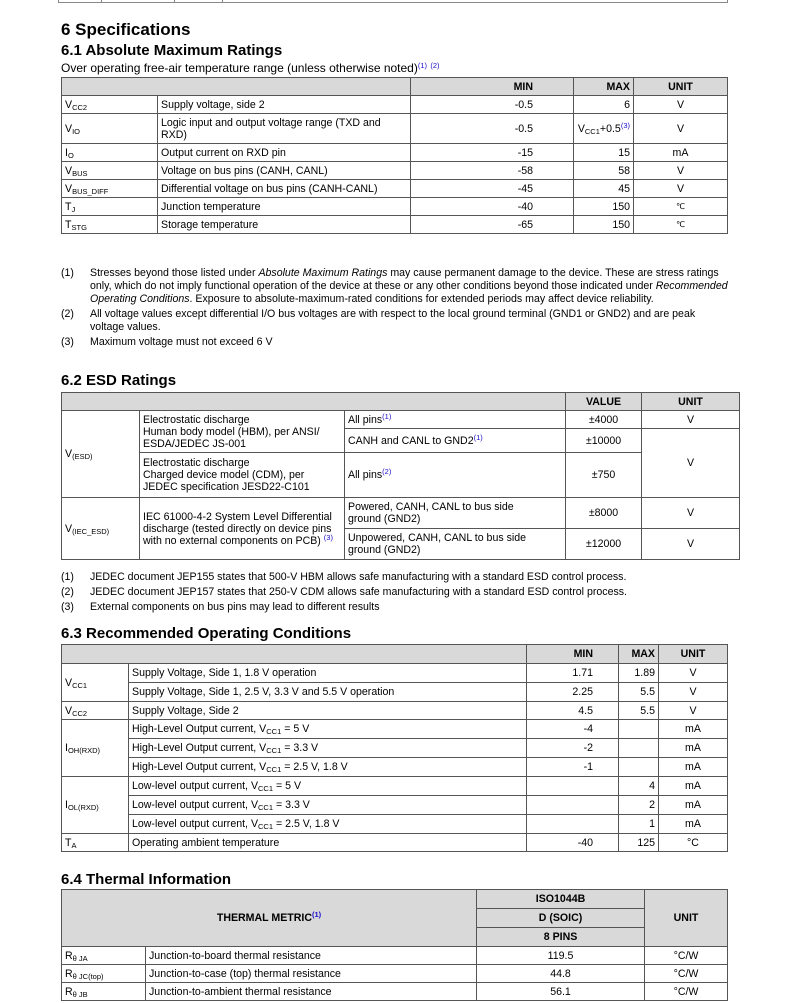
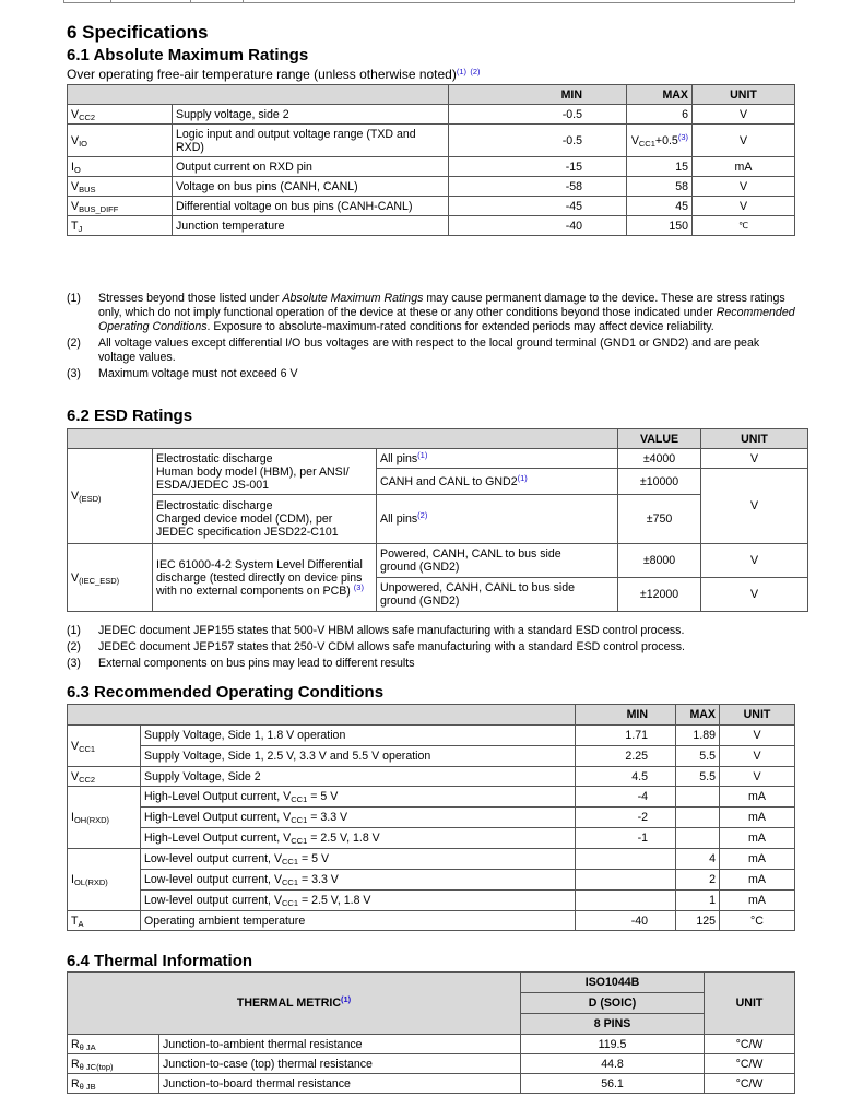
  6 Specifications
  6.1 Absolute Maximum Ratings
  Over operating free-air temperature range (unless otherwise noted)(1) (2)
  	MIN	MAX	UNIT
  VCC2	Supply voltage, side 2	-0.5	6	V
  VIO	Logic input and output voltage range (TXD and RXD)	-0.5	VCC1+0.5(3)	V
  IO	Output current on RXD pin	-15	15	mA
  VBUS	Voltage on bus pins (CANH, CANL)	-58	58	V
  VBUS_DIFF	Differential voltage on bus pins (CANH-CANL)	-45	45	V
  TJ	Junction temperature	-40	150	℃
- TSTG	Storage temperature	-65	150	℃
  (1)
  Stresses beyond those listed under Absolute Maximum Ratings may cause permanent damage to the device. These are stress ratings only, which do not imply functional operation of the device at these or any other conditions beyond those indicated under Recommended Operating Conditions. Exposure to absolute-maximum-rated conditions for extended periods may affect device reliability.
  (2)
  All voltage values except differential I/O bus voltages are with respect to the local ground terminal (GND1 or GND2) and are peak voltage values.
  (3)
  Maximum voltage must not exceed 6 V
  6.2 ESD Ratings
  	VALUE	UNIT
  V(ESD)	Electrostatic dischargeHuman body model (HBM), per ANSI/ESDA/JEDEC JS-001	All pins(1)	±4000	V
  CANH and CANL to GND2(1)	±10000	V
  Electrostatic dischargeCharged device model (CDM), perJEDEC specification JESD22-C101	All pins(2)	±750
  V(IEC_ESD)	IEC 61000-4-2 System Level Differentialdischarge (tested directly on device pinswith no external components on PCB) (3)	Powered, CANH, CANL to bus sideground (GND2)	±8000	V
  Unpowered, CANH, CANL to bus sideground (GND2)	±12000	V
  (1)
  JEDEC document JEP155 states that 500-V HBM allows safe manufacturing with a standard ESD control process.
  (2)
  JEDEC document JEP157 states that 250-V CDM allows safe manufacturing with a standard ESD control process.
  (3)
  External components on bus pins may lead to different results
  6.3 Recommended Operating Conditions
  	MIN	MAX	UNIT
  VCC1	Supply Voltage, Side 1, 1.8 V operation	1.71	1.89	V
  Supply Voltage, Side 1, 2.5 V, 3.3 V and 5.5 V operation	2.25	5.5	V
  VCC2	Supply Voltage, Side 2	4.5	5.5	V
  IOH(RXD)	High-Level Output current, VCC1 = 5 V	-4		mA
  High-Level Output current, VCC1 = 3.3 V	-2		mA
  High-Level Output current, VCC1 = 2.5 V, 1.8 V	-1		mA
  IOL(RXD)	Low-level output current, VCC1 = 5 V		4	mA
  Low-level output current, VCC1 = 3.3 V		2	mA
  Low-level output current, VCC1 = 2.5 V, 1.8 V		1	mA
  TA	Operating ambient temperature	-40	125	°C
  6.4 Thermal Information
  THERMAL METRIC(1)	ISO1044B	UNIT
  D (SOIC)
  8 PINS
- Rθ JA	Junction-to-board thermal resistance	119.5	°C/W
+ Rθ JA	Junction-to-ambient thermal resistance	119.5	°C/W
  Rθ JC(top)	Junction-to-case (top) thermal resistance	44.8	°C/W
- Rθ JB	Junction-to-ambient thermal resistance	56.1	°C/W
+ Rθ JB	Junction-to-board thermal resistance	56.1	°C/W
